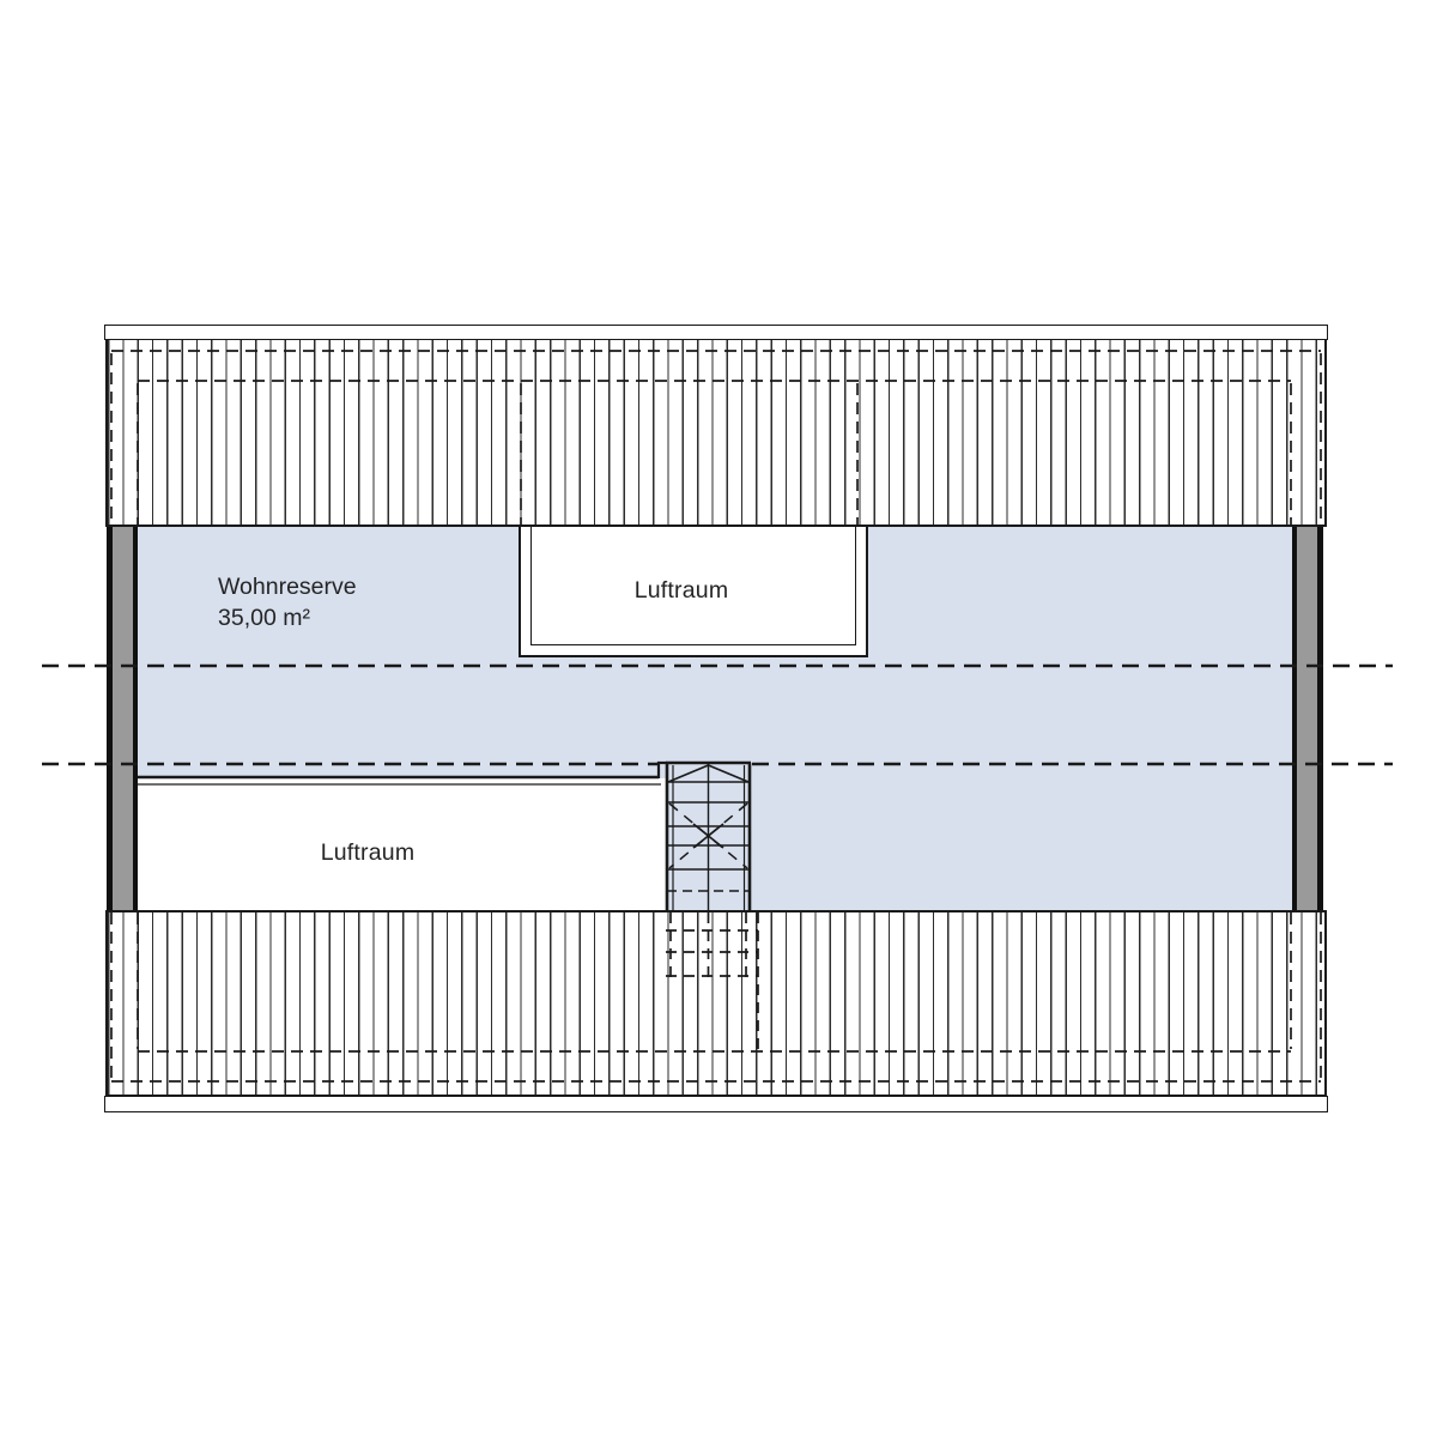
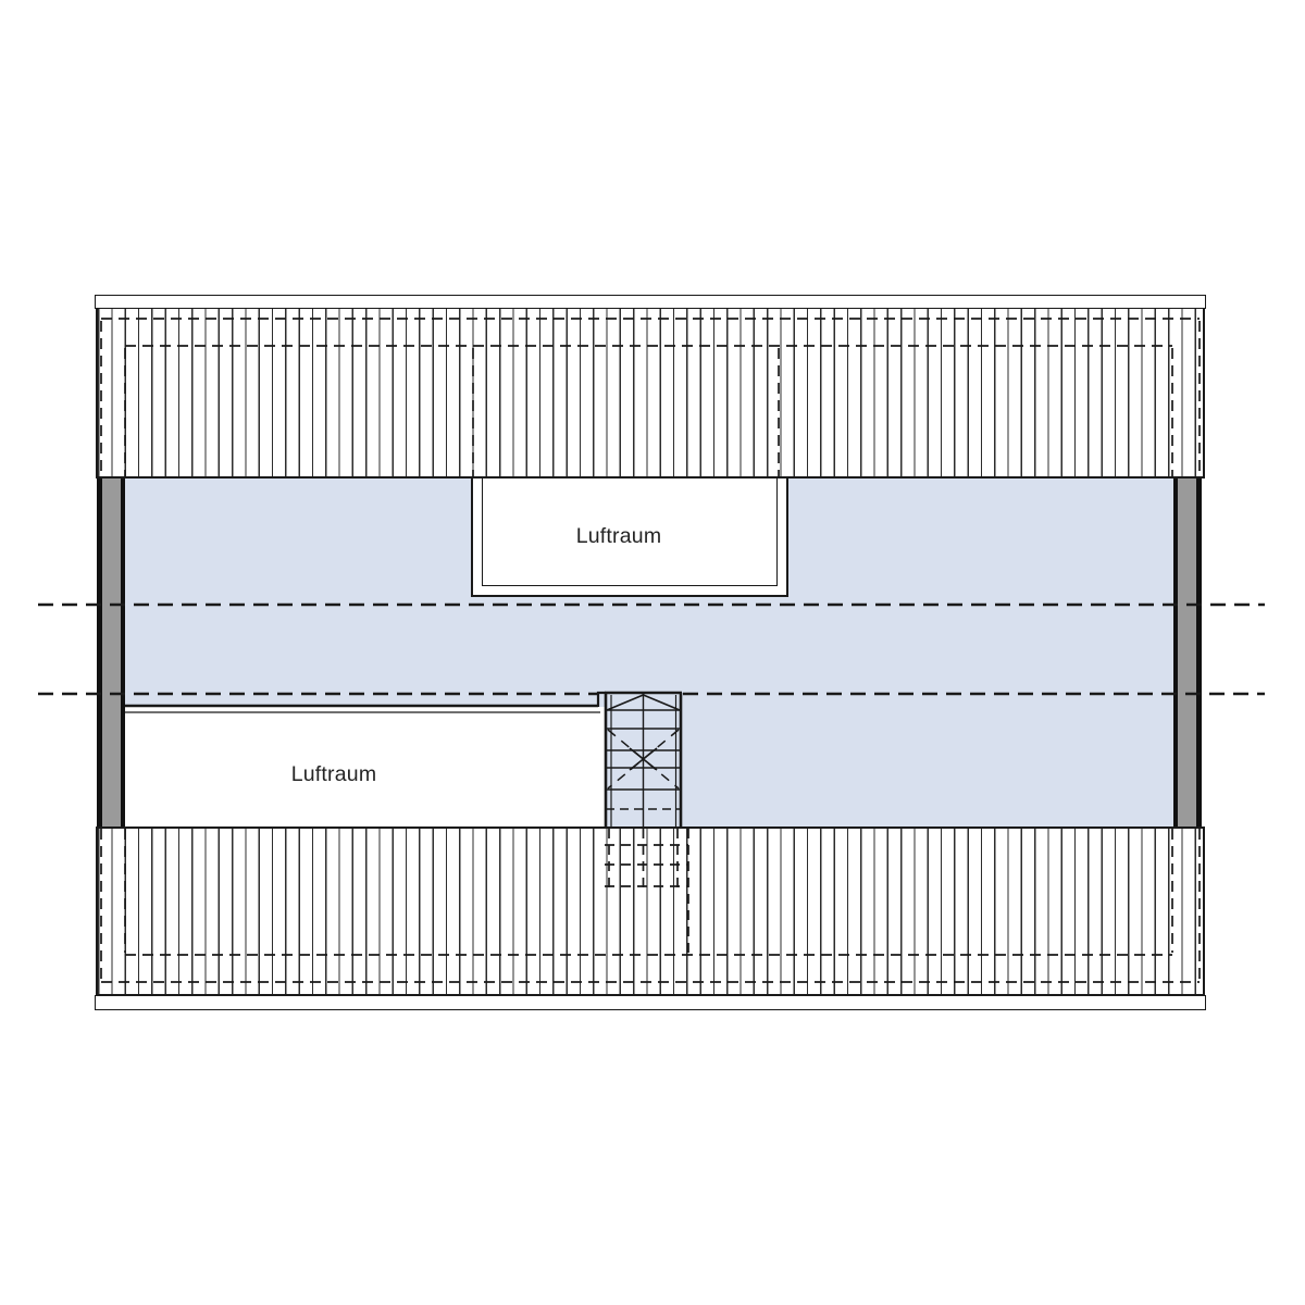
  Luftraum
  Luftraum
- Wohnreserve
- 35,00 m²
